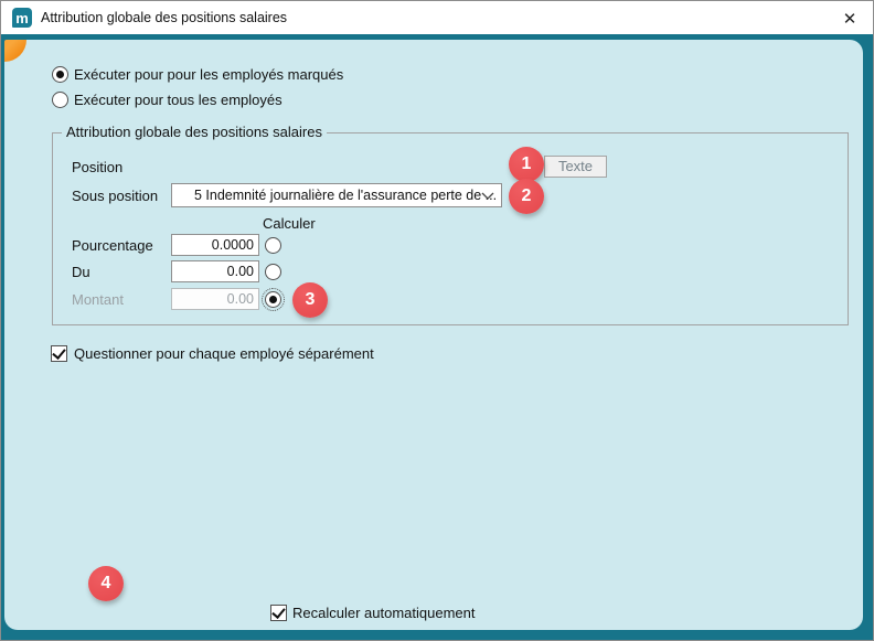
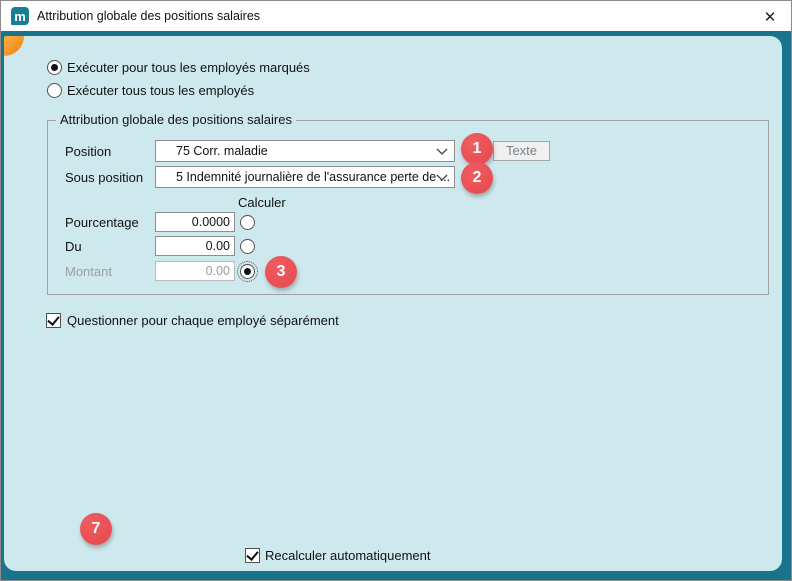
  m
  Attribution globale des positions salaires
  ✕
- Exécuter pour pour les employés marqués
+ Exécuter pour tous les employés marqués
- Exécuter pour tous les employés
+ Exécuter tous tous les employés
  Attribution globale des positions salaires
  Position
+ 75 Corr. maladie
  1
  Texte
  Sous position
  5 Indemnité journalière de l'assurance perte de ..
  2
  Calculer
  Pourcentage
  0.0000
  Du
  0.00
  Montant
  0.00
  3
  Questionner pour chaque employé séparément
- 4
+ 7
  Recalculer automatiquement
